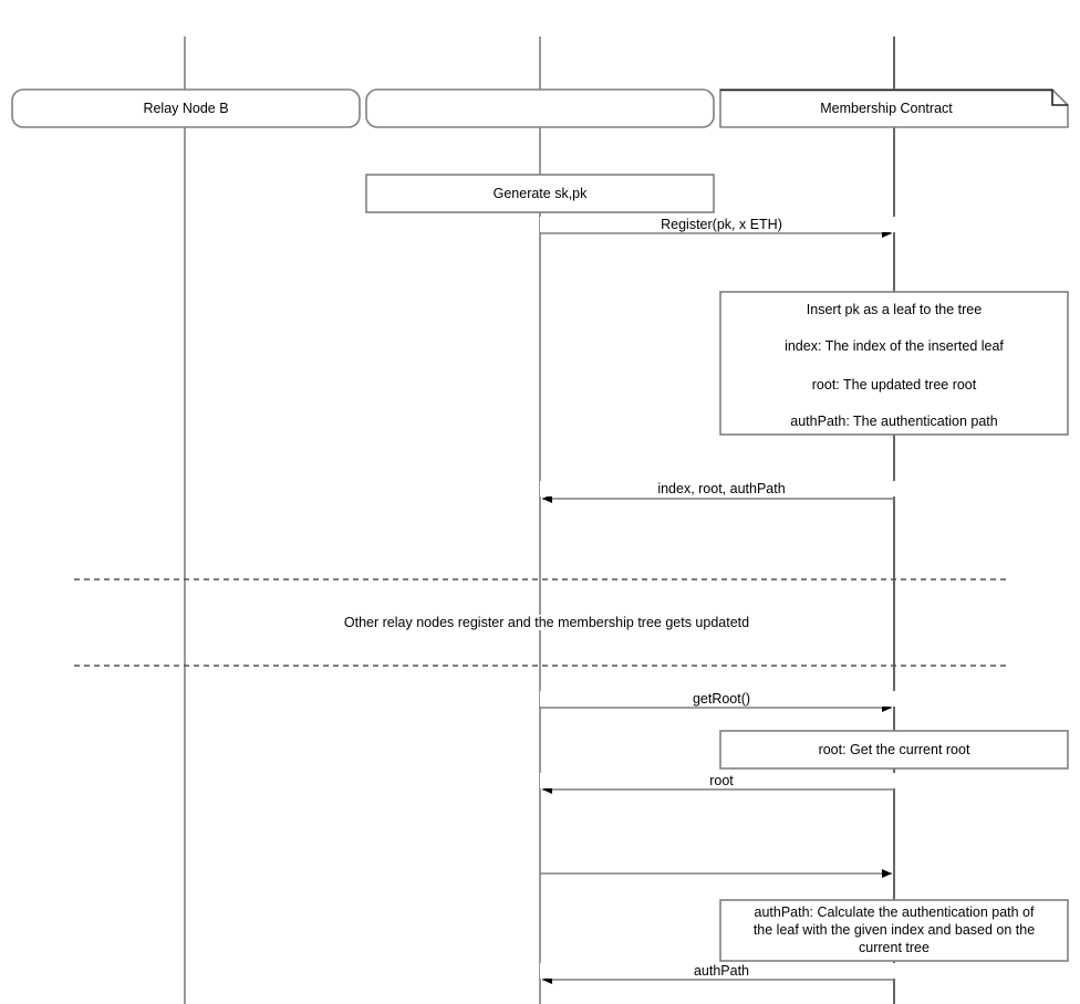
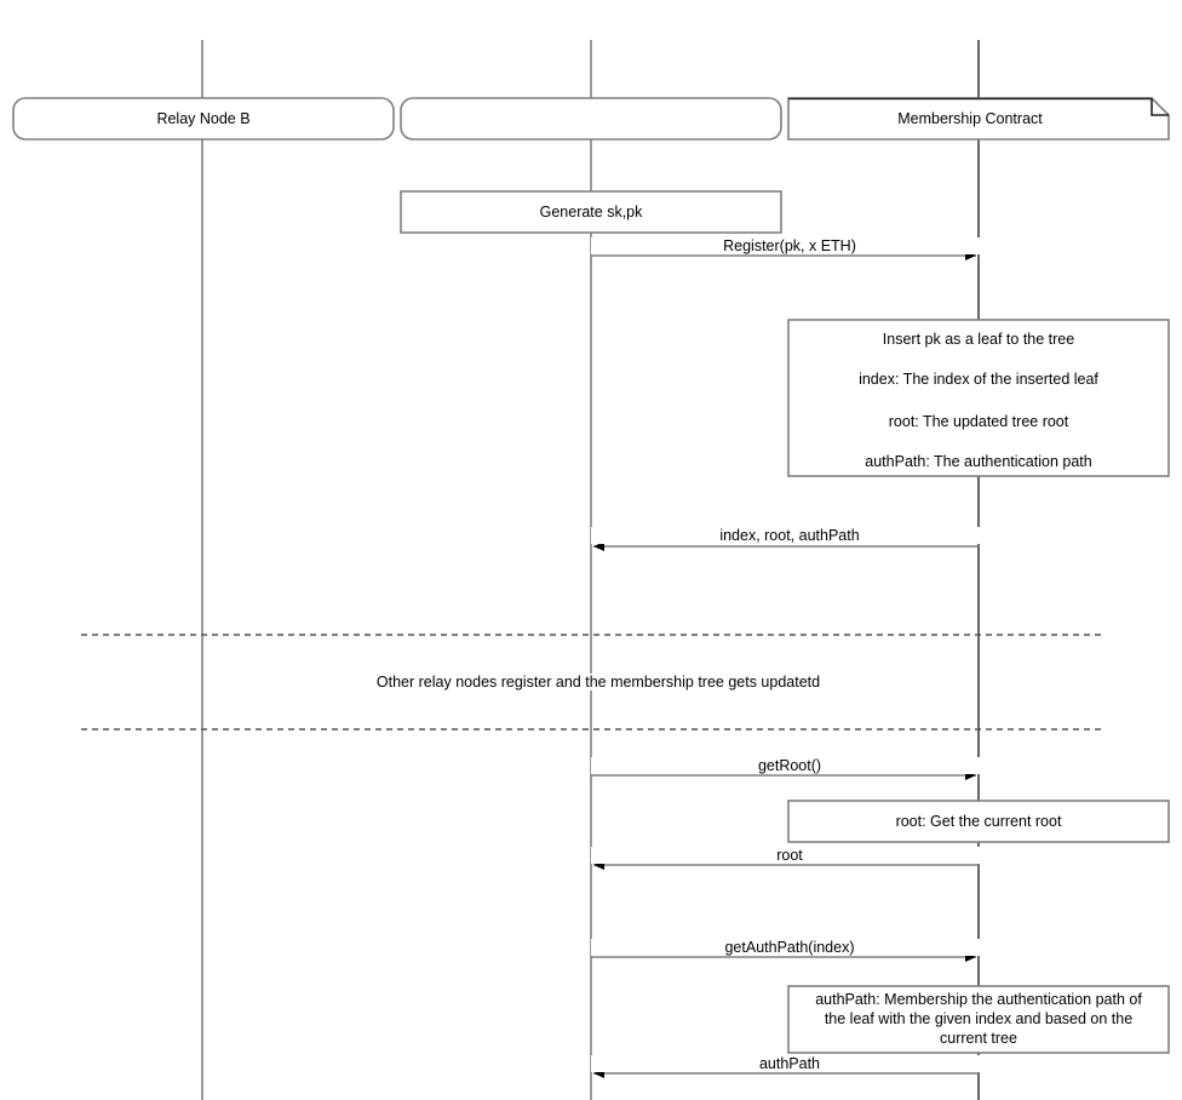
  Relay Node B
  Membership Contract
  Generate sk,pk
  root: Get the current root
  Insert pk as a leaf to the tree
  index: The index of the inserted leaf
  root: The updated tree root
  authPath: The authentication path
- authPath: Calculate the authentication path of
+ authPath: Membership the authentication path of
  the leaf with the given index and based on the
  current tree
  Register(pk, x ETH)
  index, root, authPath
  getRoot()
  root
+ getAuthPath(index)
  authPath
  Other relay nodes register and the membership tree gets updatetd
